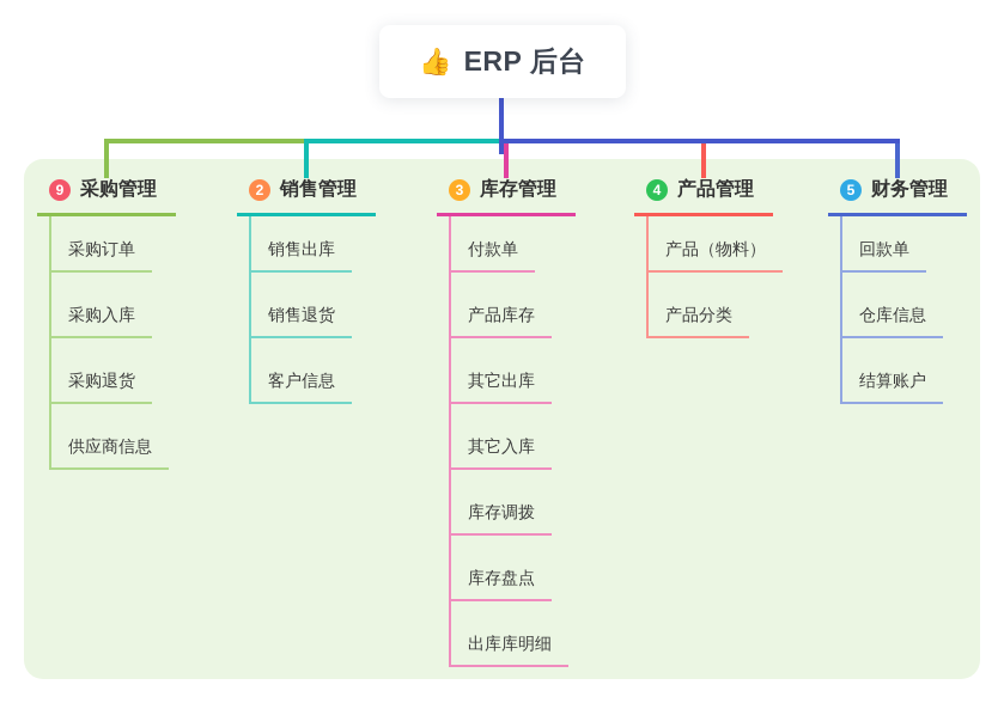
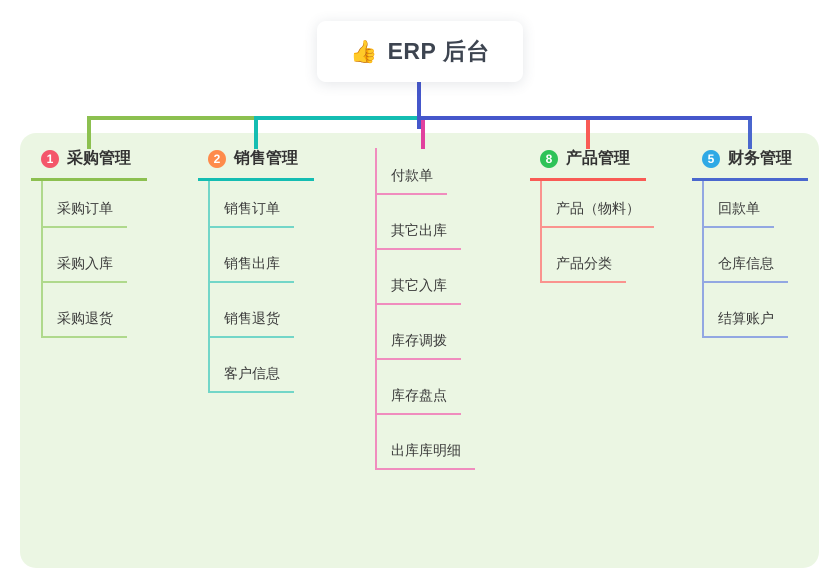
  👍
  ERP 后台
- 9
+ 1
  采购管理
  采购订单
  采购入库
  采购退货
- 供应商信息
  2
  销售管理
+ 销售订单
  销售出库
  销售退货
  客户信息
- 3
- 库存管理
  付款单
- 产品库存
  其它出库
  其它入库
  库存调拨
  库存盘点
  出库库明细
- 4
+ 8
  产品管理
  产品（物料）
  产品分类
  5
  财务管理
  回款单
  仓库信息
  结算账户
